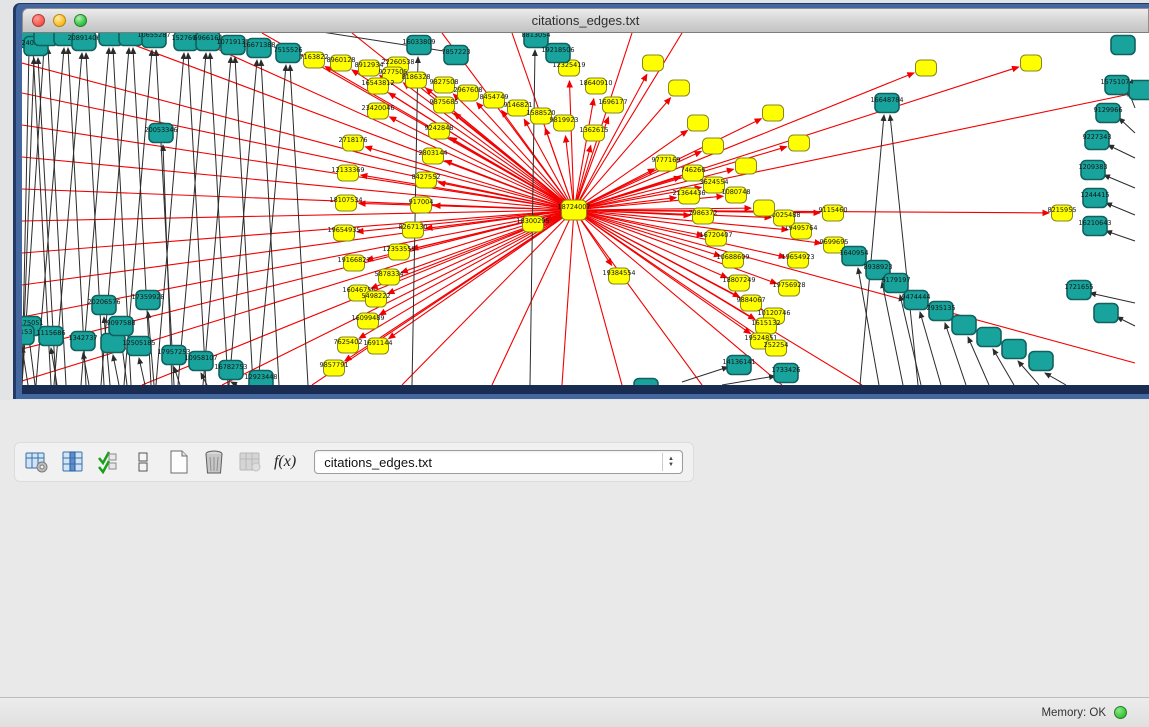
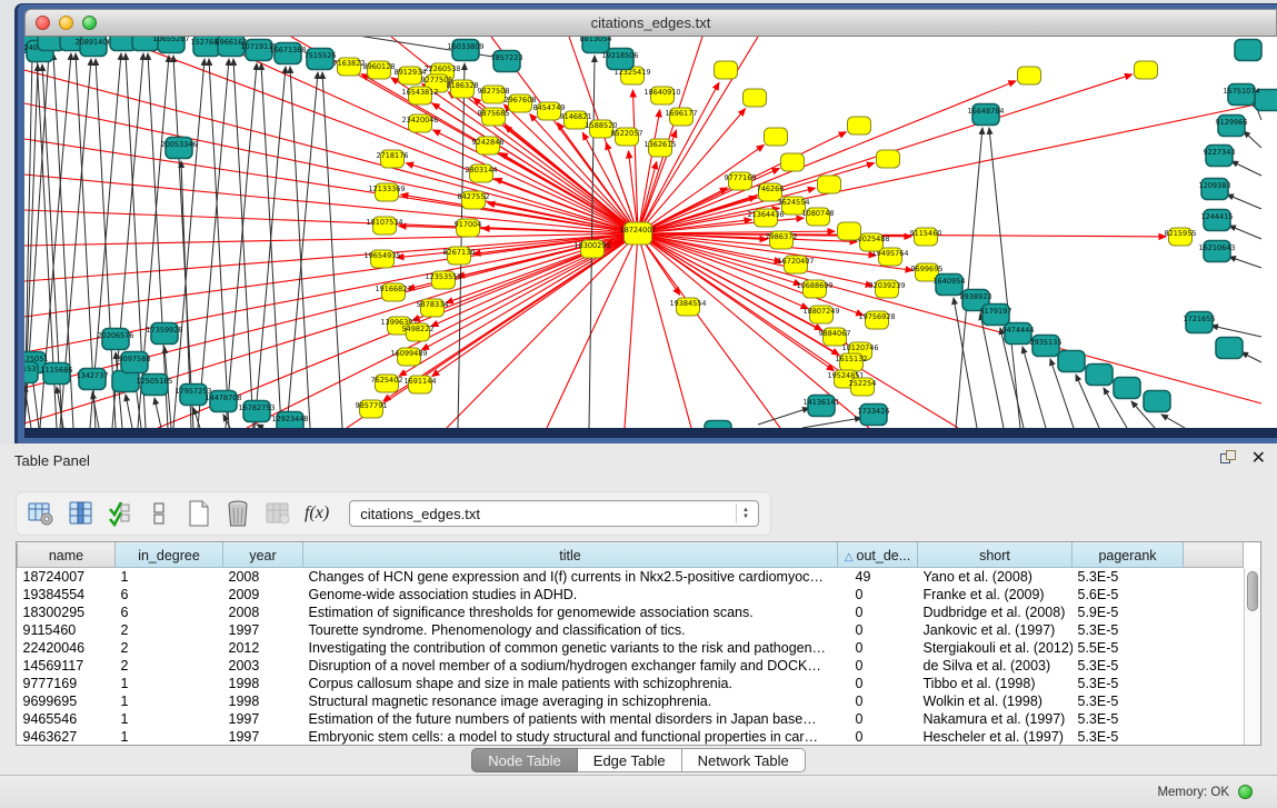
  citations_edges.txt
  18724007
  7163822
  8960128
  8912934
  22260538
  9277505
  16543812
  8186328
  9827508
  2967608
  8454749
  9875685
  9146821
  1588520
- 9819923
+ 8522057
  1362615
  12325419
  18640910
  1696177
  23420046
  9242848
  2718176
  2803144
  12133369
  8427552
  18107534
  917004
  19654935
  8267130
  12353559
  19166827
  5878334
- 16046756
+ 13996307
  5498222
  16099489
  7625402
  1691144
  9857791
  18300295
  19384554
  9777169
  746266
  3624554
  21364436
  1080748
  7986372
  16720407
  10688609
  18807249
  9884067
  10120746
  1615132
  19524851
  252254
  19756928
- 19654923
+ 32039239
  19495764
  0025488
  9115460
  9699695
  8215955
  2089140
  10655287
  152760
  6966160
  1071913
  16671388
  7515526
  16033809
  7857223
  8813054
  19218506
  20053346
  16648784
  15751074
  9129966
  9227343
  1209383
  1244415
  16210643
  1721655
  1640954
  8938923
  6179197
  9474444
  2935135
  75051
  1115686
  1342737
  12505185
  20206576
  17359928
  9097588
  17957253
- 10958107
+ 14478708
  16782753
  12923448
  14136141
  1733426
+ Table Panel
+ ✕
  f(x)
  citations_edges.txt
+ name	in_degree	year	title	△ out_de...	short	pagerank
+ 18724007	1	2008	Changes of HCN gene expression and I(f) currents in Nkx2.5-positive cardiomyoc…	49	Yano et al. (2008)	5.3E-5
+ 19384554	6	2009	Genome-wide association studies in ADHD.	0	Franke et al. (2009)	5.6E-5
+ 18300295	6	2008	Estimation of significance thresholds for genomewide association scans.	0	Dudbridge et al. (2008)	5.9E-5
+ 9115460	2	1997	Tourette syndrome. Phenomenology and classification of tics.	0	Jankovic et al. (1997)	5.3E-5
+ 22420046	2	2012	Investigating the contribution of common genetic variants to the risk and pathogen…	0	Stergiakouli et al. (2012)	5.5E-5
+ 14569117	2	2003	Disruption of a novel member of a sodium/hydrogen exchanger family and DOCK…	0	de Silva et al. (2003)	5.3E-5
+ 9777169	1	1998	Corpus callosum shape and size in male patients with schizophrenia.	0	Tibbo et al. (1998)	5.3E-5
+ 9699695	1	1998	Structural magnetic resonance image averaging in schizophrenia.	0	Wolkin et al. (1998)	5.3E-5
+ 9465546	1	1997	Estimation of the future numbers of patients with mental disorders in Japan base…	0	Nakamura et al. (1997)	5.3E-5
+ 9463627	1	1997	Embryonic stem cells: a model to study structural and functional properties in car…	0	Hescheler et al. (1997)	5.3E-5
+ Node Table
+ Edge Table
+ Network Table
  Memory: OK
